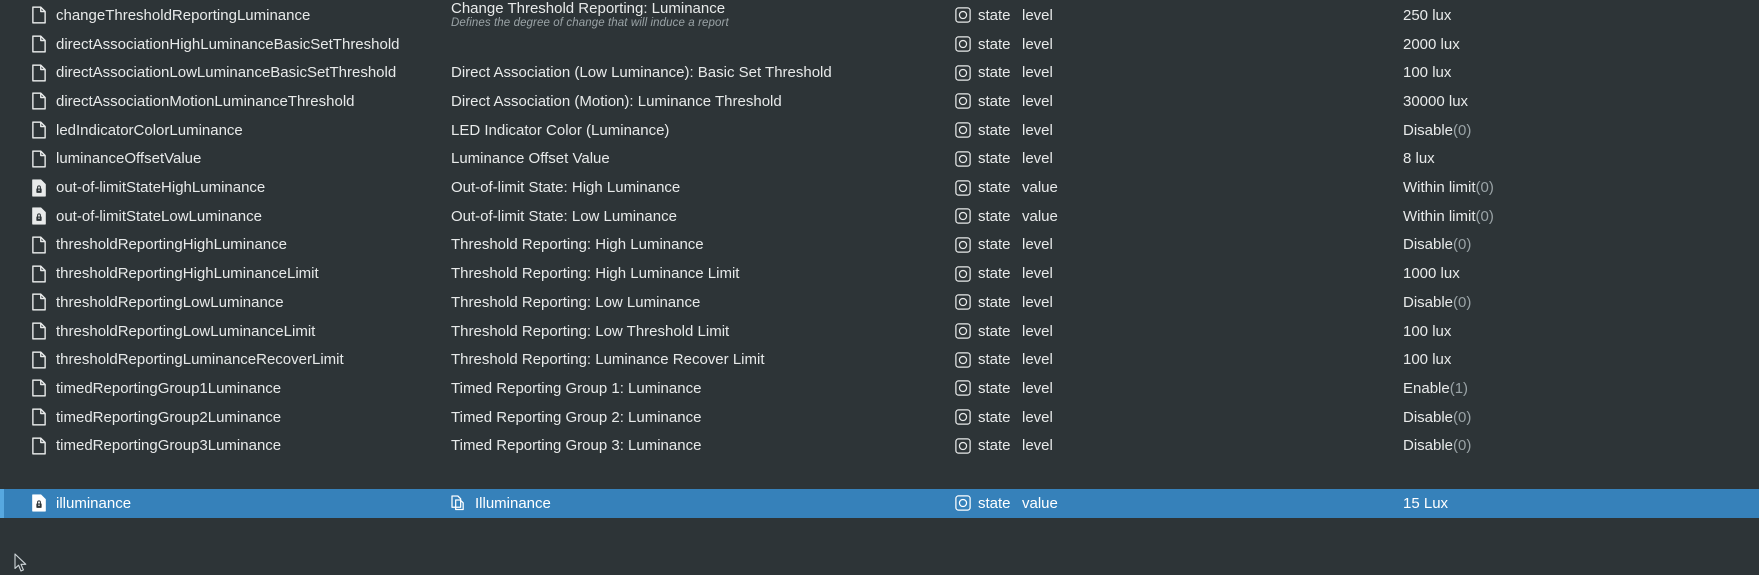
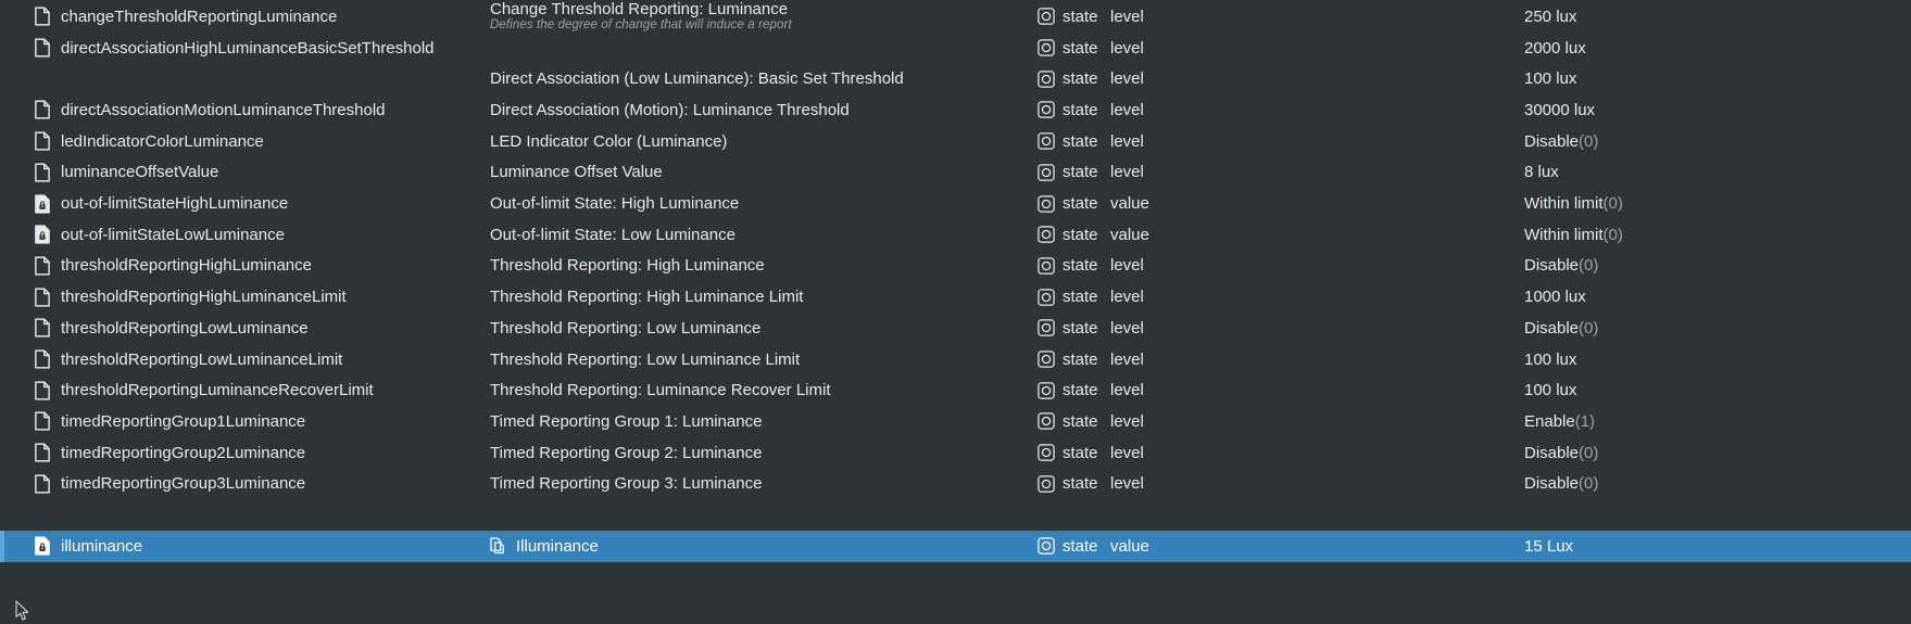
  changeThresholdReportingLuminance
  Change Threshold Reporting: Luminance
  Defines the degree of change that will induce a report
  state
  level
  250 lux
  directAssociationHighLuminanceBasicSetThreshold
  state
  level
  2000 lux
- directAssociationLowLuminanceBasicSetThreshold
  Direct Association (Low Luminance): Basic Set Threshold
  state
  level
  100 lux
  directAssociationMotionLuminanceThreshold
  Direct Association (Motion): Luminance Threshold
  state
  level
  30000 lux
  ledIndicatorColorLuminance
  LED Indicator Color (Luminance)
  state
  level
  Disable(0)
  luminanceOffsetValue
  Luminance Offset Value
  state
  level
  8 lux
  out-of-limitStateHighLuminance
  Out-of-limit State: High Luminance
  state
  value
  Within limit(0)
  out-of-limitStateLowLuminance
  Out-of-limit State: Low Luminance
  state
  value
  Within limit(0)
  thresholdReportingHighLuminance
  Threshold Reporting: High Luminance
  state
  level
  Disable(0)
  thresholdReportingHighLuminanceLimit
  Threshold Reporting: High Luminance Limit
  state
  level
  1000 lux
  thresholdReportingLowLuminance
  Threshold Reporting: Low Luminance
  state
  level
  Disable(0)
  thresholdReportingLowLuminanceLimit
- Threshold Reporting: Low Threshold Limit
+ Threshold Reporting: Low Luminance Limit
  state
  level
  100 lux
  thresholdReportingLuminanceRecoverLimit
  Threshold Reporting: Luminance Recover Limit
  state
  level
  100 lux
  timedReportingGroup1Luminance
  Timed Reporting Group 1: Luminance
  state
  level
  Enable(1)
  timedReportingGroup2Luminance
  Timed Reporting Group 2: Luminance
  state
  level
  Disable(0)
  timedReportingGroup3Luminance
  Timed Reporting Group 3: Luminance
  state
  level
  Disable(0)
  illuminance
  Illuminance
  state
  value
  15 Lux
